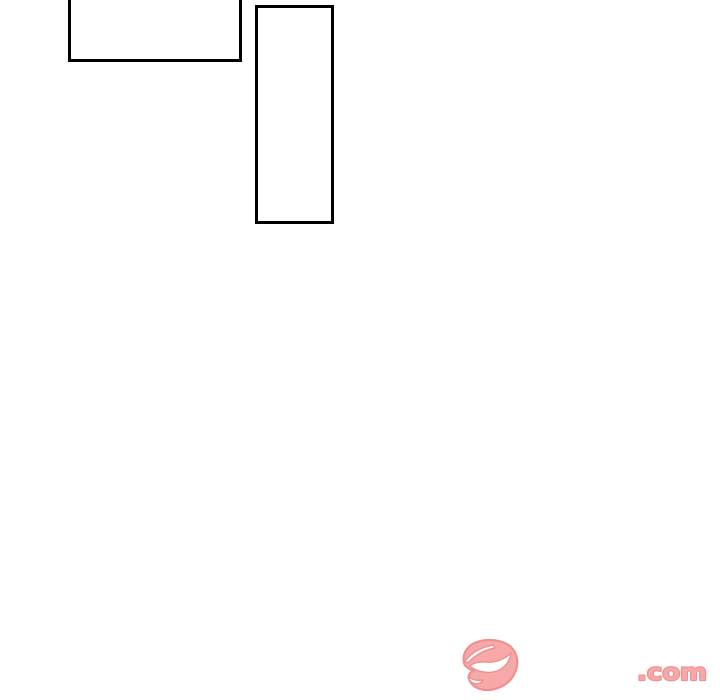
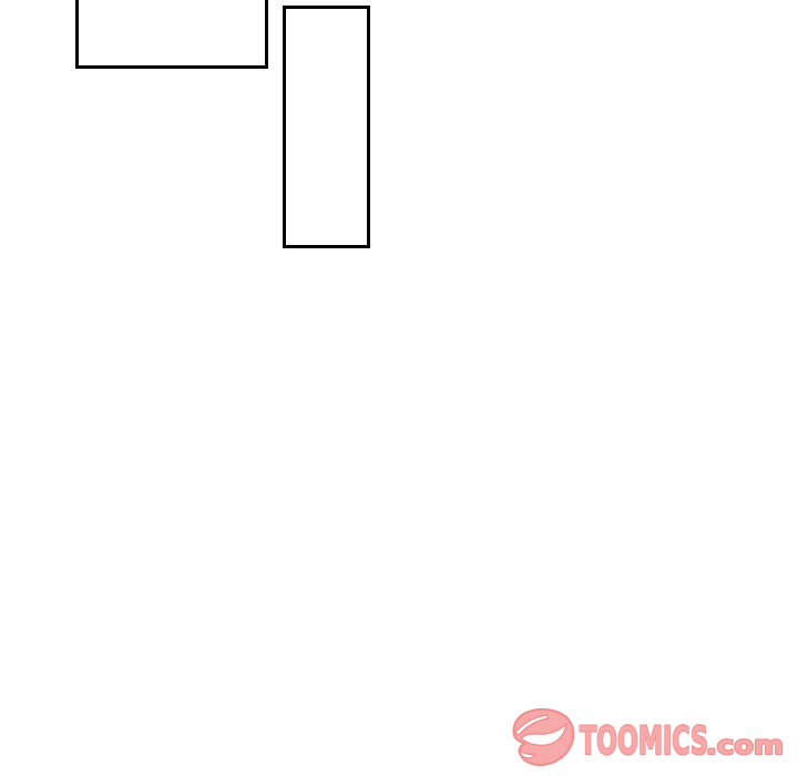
+ TOOMICS
  .com
